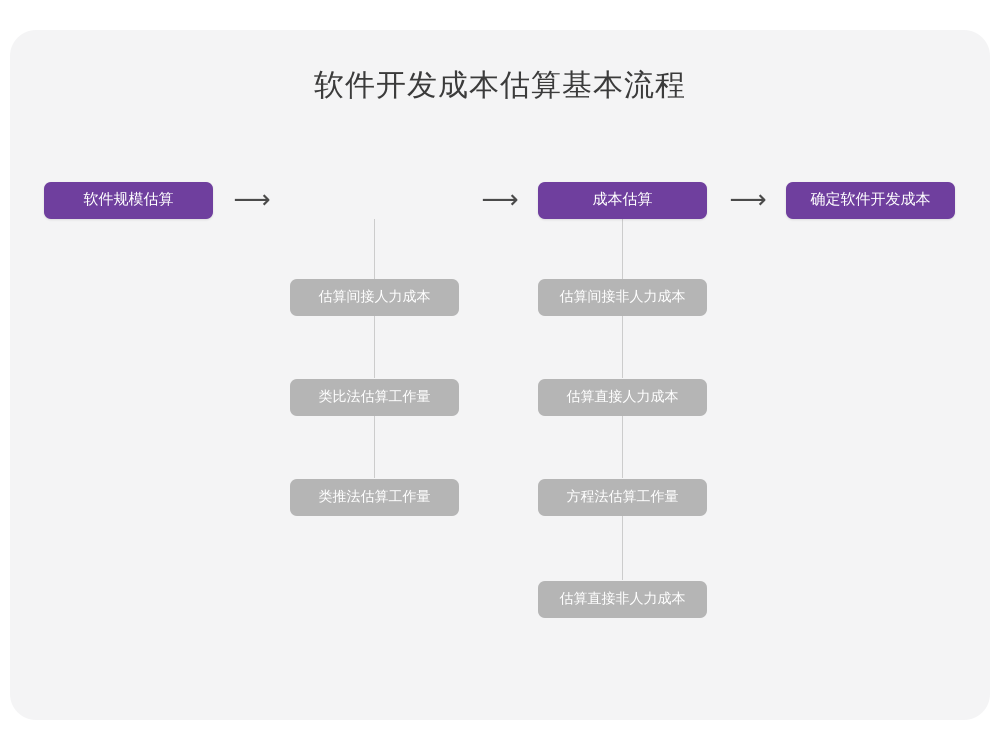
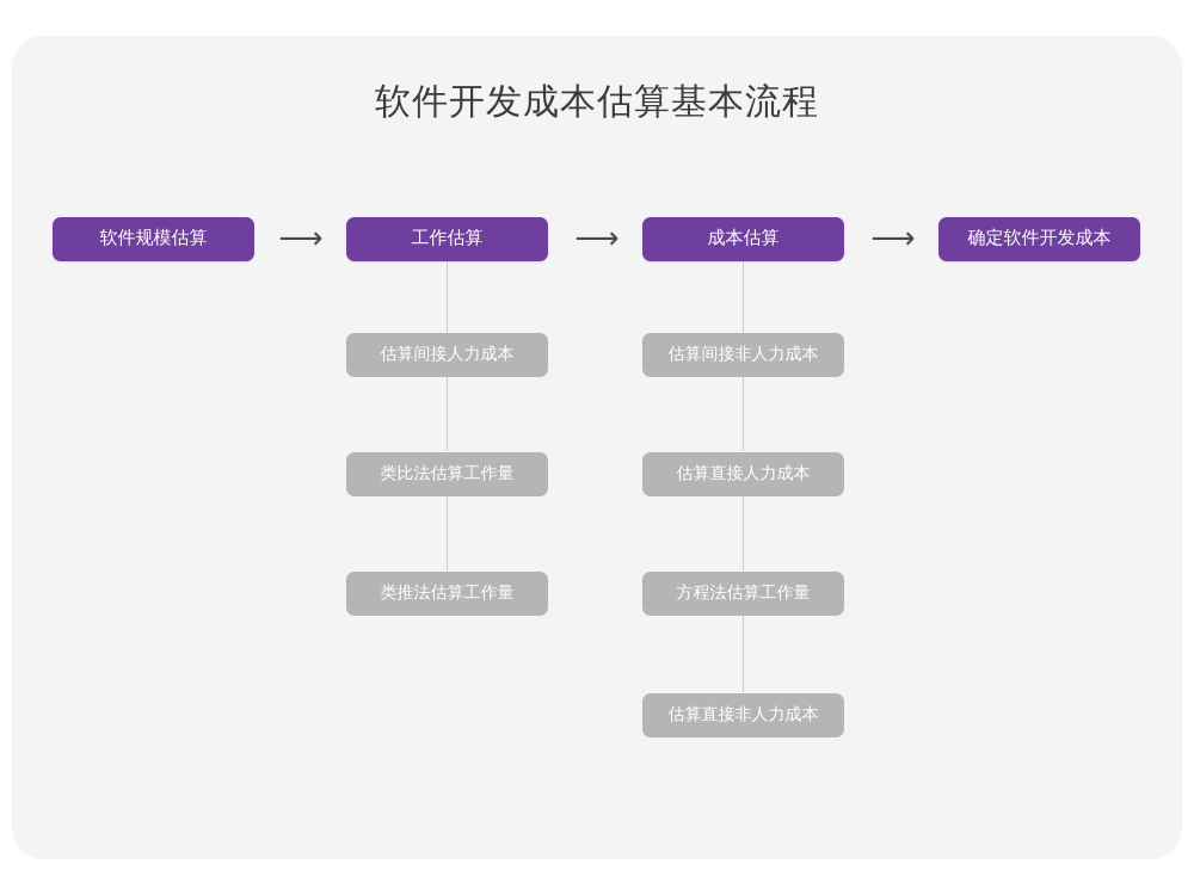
  软件开发成本估算基本流程
  软件规模估算
+ 工作估算
  成本估算
  确定软件开发成本
  ⟶
  ⟶
  ⟶
  估算间接人力成本
  类比法估算工作量
  类推法估算工作量
  估算间接非人力成本
  估算直接人力成本
  方程法估算工作量
  估算直接非人力成本
